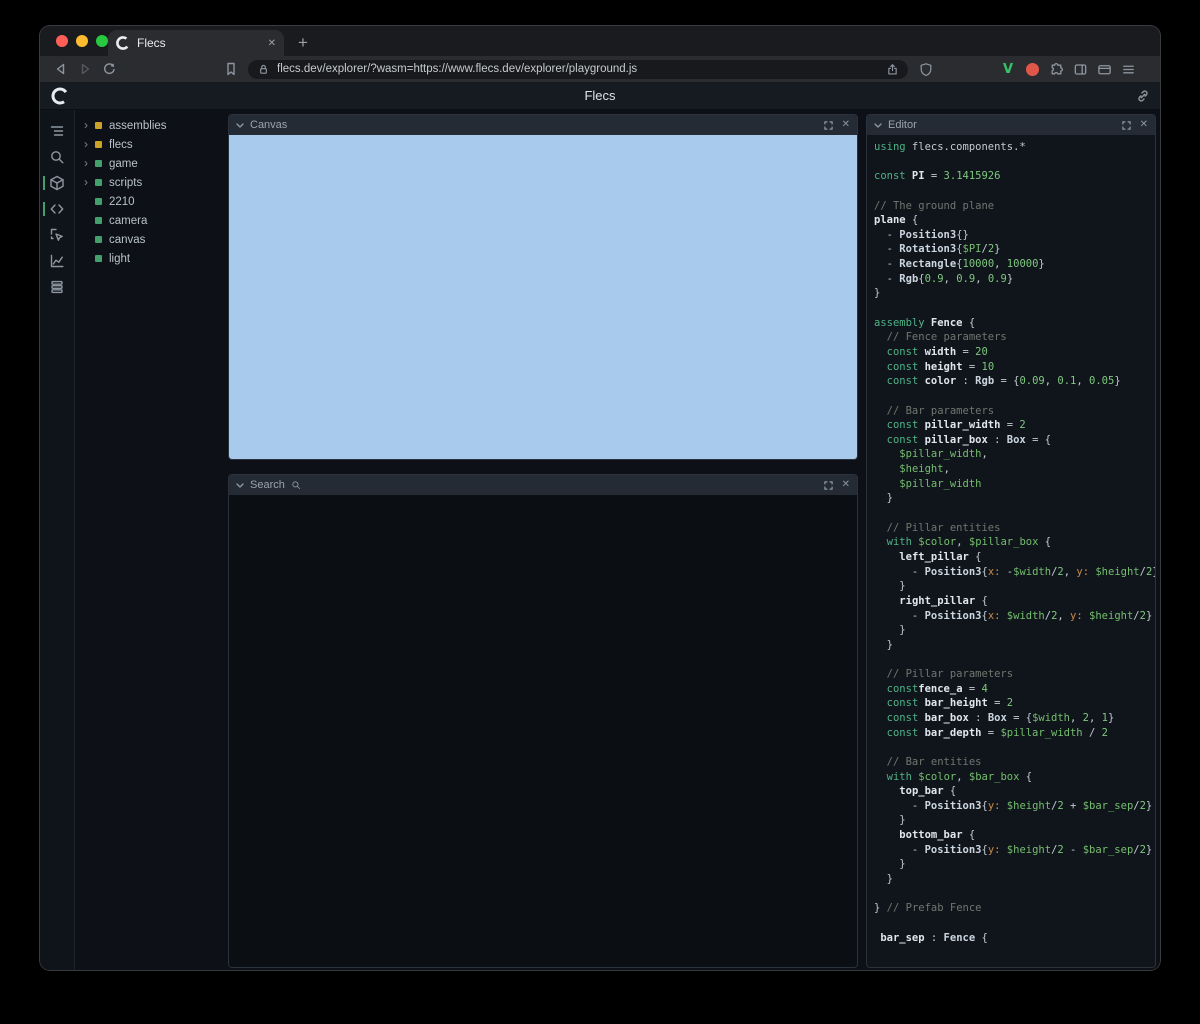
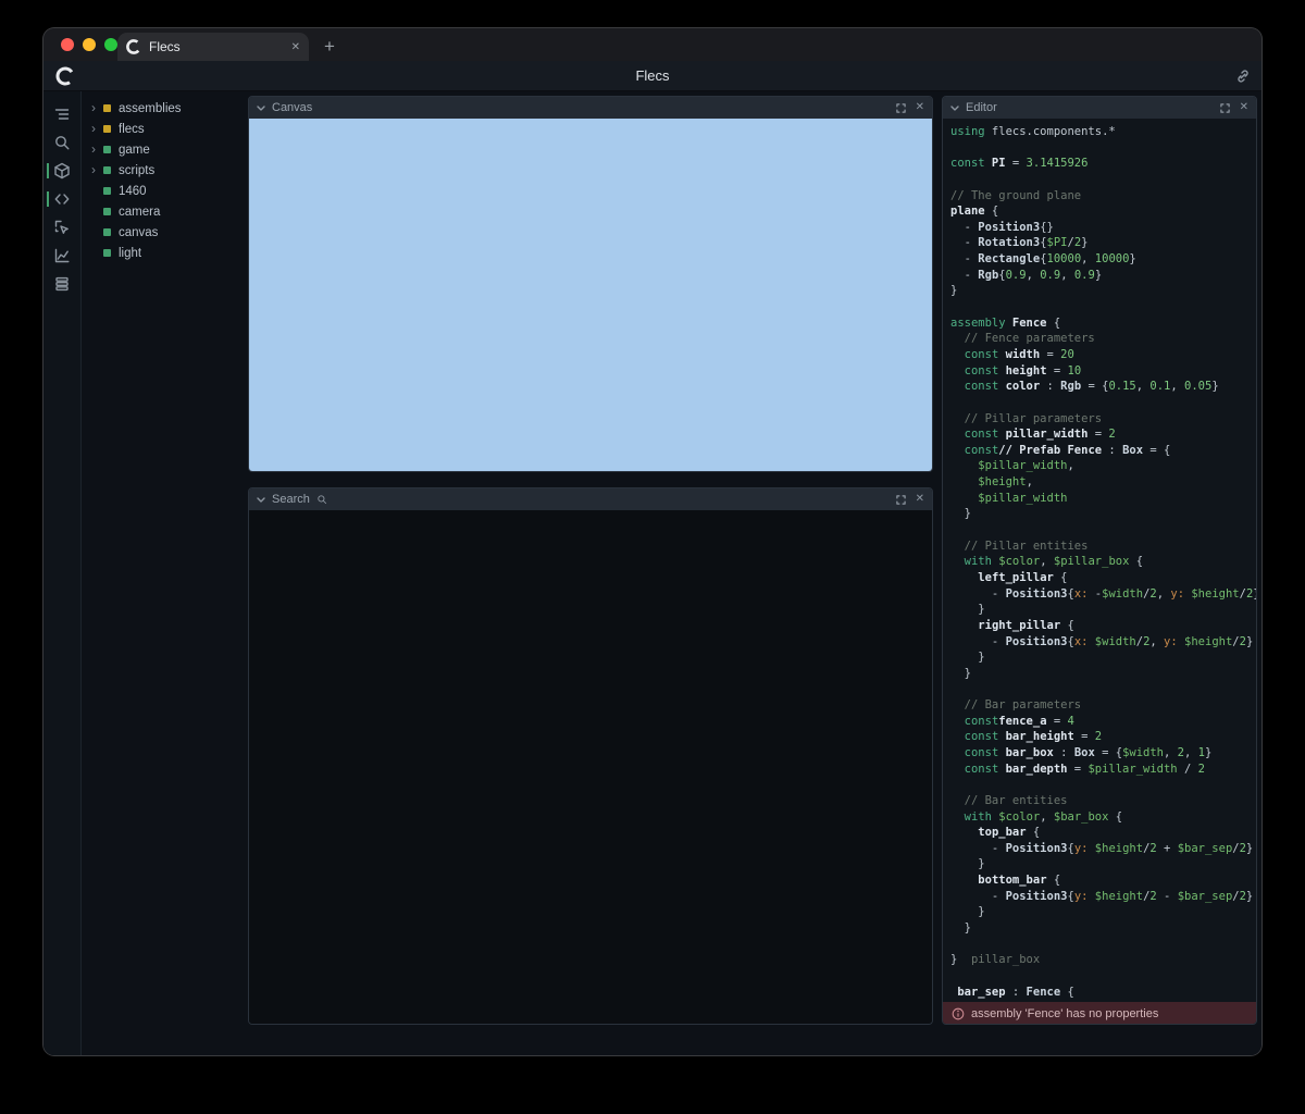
  Flecs
  ✕
  +
- flecs.dev/explorer/?wasm=https://www.flecs.dev/explorer/playground.js
- V
  Flecs
  ›
  assemblies
  ›
  flecs
  ›
  game
  ›
  scripts
- 2210
+ 1460
  camera
  canvas
  light
  Canvas
  ✕
  Search
  ✕
  Editor
  ✕
  using flecs.components.*
  const PI = 3.1415926
  // The ground plane
  plane {
  - Position3{}
  - Rotation3{$PI/2}
  - Rectangle{10000, 10000}
  - Rgb{0.9, 0.9, 0.9}
  }
  assembly Fence {
  // Fence parameters
  const width = 20
  const height = 10
- const color : Rgb = {0.09, 0.1, 0.05}
+ const color : Rgb = {0.15, 0.1, 0.05}
- // Bar parameters
+ // Pillar parameters
  const pillar_width = 2
- const pillar_box : Box = {
+ const// Prefab Fence : Box = {
  $pillar_width,
  $height,
  $pillar_width
  }
  // Pillar entities
  with $color, $pillar_box {
  left_pillar {
  - Position3{x: -$width/2, y: $height/2
  }
  right_pillar {
  - Position3{x: $width/2, y: $height/2}
  }
  }
- // Pillar parameters
+ // Bar parameters
  constfence_a = 4
  const bar_height = 2
  const bar_box : Box = {$width, 2, 1}
  const bar_depth = $pillar_width / 2
  // Bar entities
  with $color, $bar_box {
  top_bar {
  - Position3{y: $height/2 + $bar_sep/2}
  }
  bottom_bar {
  - Position3{y: $height/2 - $bar_sep/2}
  }
  }
- } // Prefab Fence
+ } pillar_box
  bar_sep : Fence {
+ assembly 'Fence' has no properties
